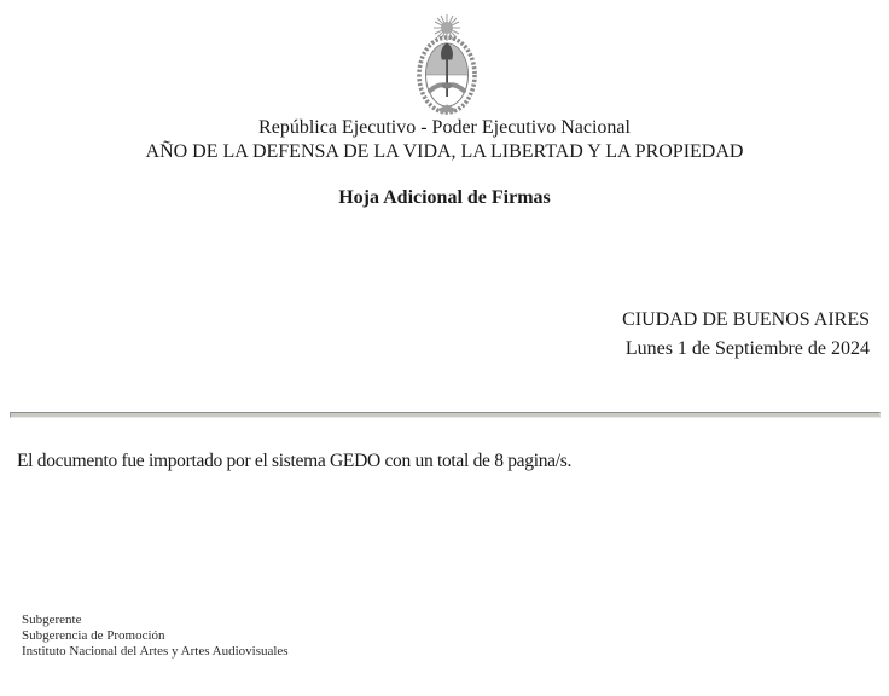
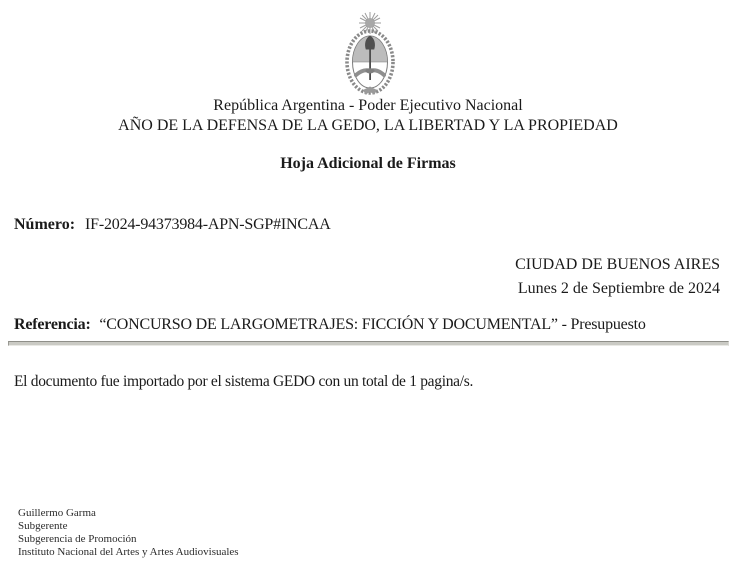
- República Ejecutivo - Poder Ejecutivo Nacional
+ República Argentina - Poder Ejecutivo Nacional
- AÑO DE LA DEFENSA DE LA VIDA, LA LIBERTAD Y LA PROPIEDAD
+ AÑO DE LA DEFENSA DE LA GEDO, LA LIBERTAD Y LA PROPIEDAD
  Hoja Adicional de Firmas
+ Número: IF-2024-94373984-APN-SGP#INCAA
  CIUDAD DE BUENOS AIRES
- Lunes 1 de Septiembre de 2024
+ Lunes 2 de Septiembre de 2024
+ Referencia: “CONCURSO DE LARGOMETRAJES: FICCIÓN Y DOCUMENTAL” - Presupuesto
- El documento fue importado por el sistema GEDO con un total de 8 pagina/s.
+ El documento fue importado por el sistema GEDO con un total de 1 pagina/s.
+ Guillermo Garma
  Subgerente
  Subgerencia de Promoción
  Instituto Nacional del Artes y Artes Audiovisuales
